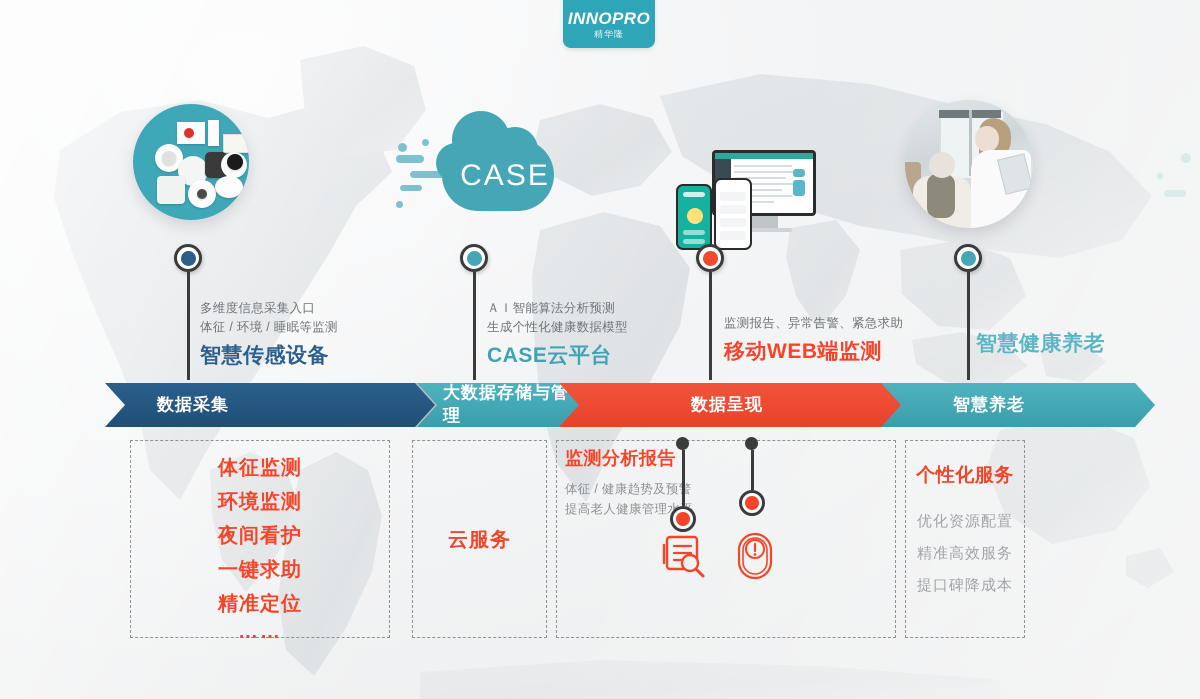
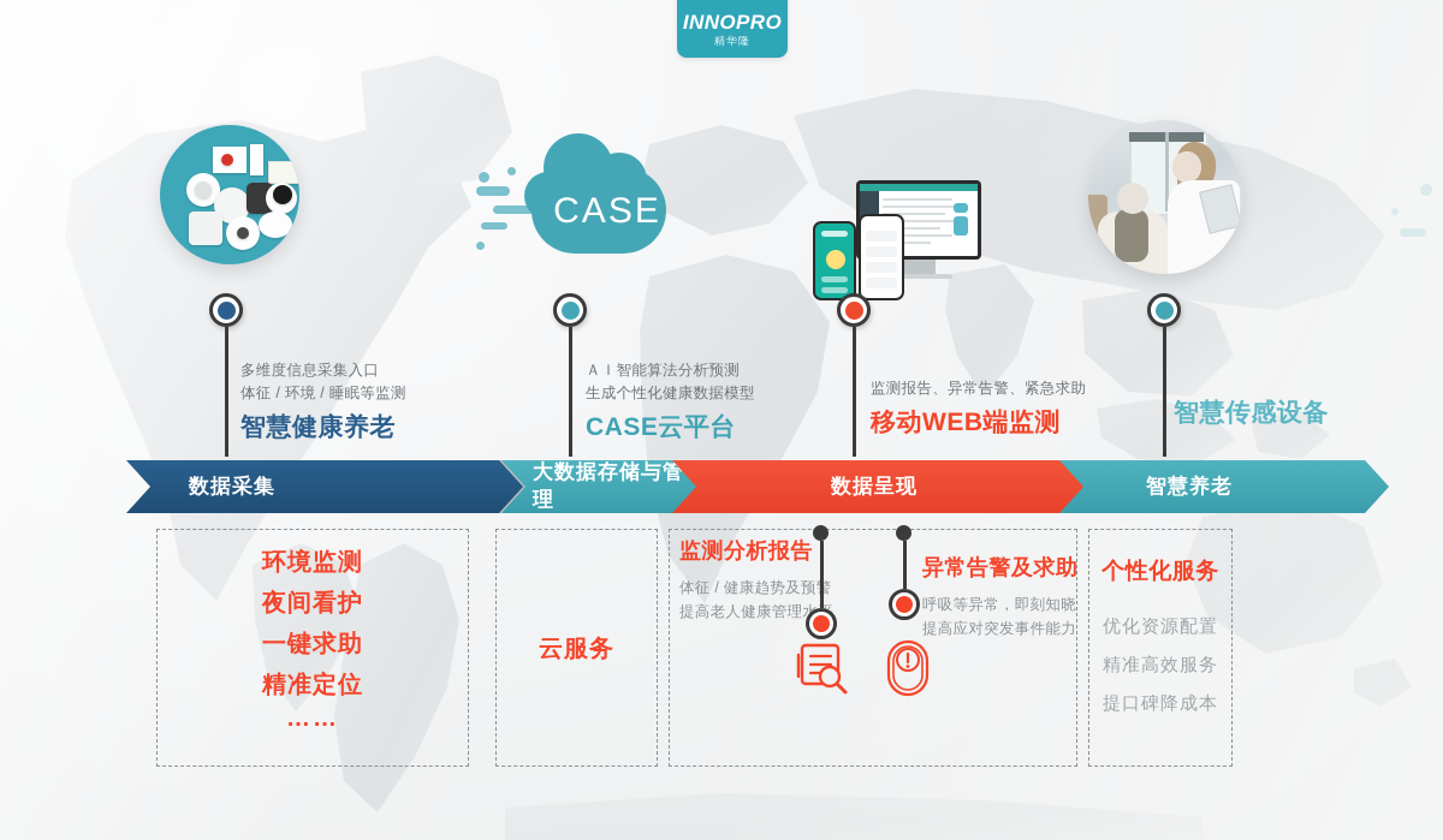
  INNOPRO
  精华隆
  CASE
  多维度信息采集入口
  体征 / 环境 / 睡眠等监测
- 智慧传感设备
+ 智慧健康养老
  ＡＩ智能算法分析预测
  生成个性化健康数据模型
  CASE云平台
  监测报告、异常告警、紧急求助
  移动WEB端监测
- 智慧健康养老
+ 智慧传感设备
  数据采集
  大数据存储与管理
  数据呈现
  智慧养老
- 体征监测
  环境监测
  夜间看护
  一键求助
  精准定位
  ……
  云服务
  监测分析报告
  体征 / 健康趋势及预警
  提高老人健康管理
+ 异常告警及求助
+ 呼吸等异常，即刻知晓
+ 提高应对突发事件能力
  个性化服务
  优化资源配置
  精准高效服务
  提口碑降成本
